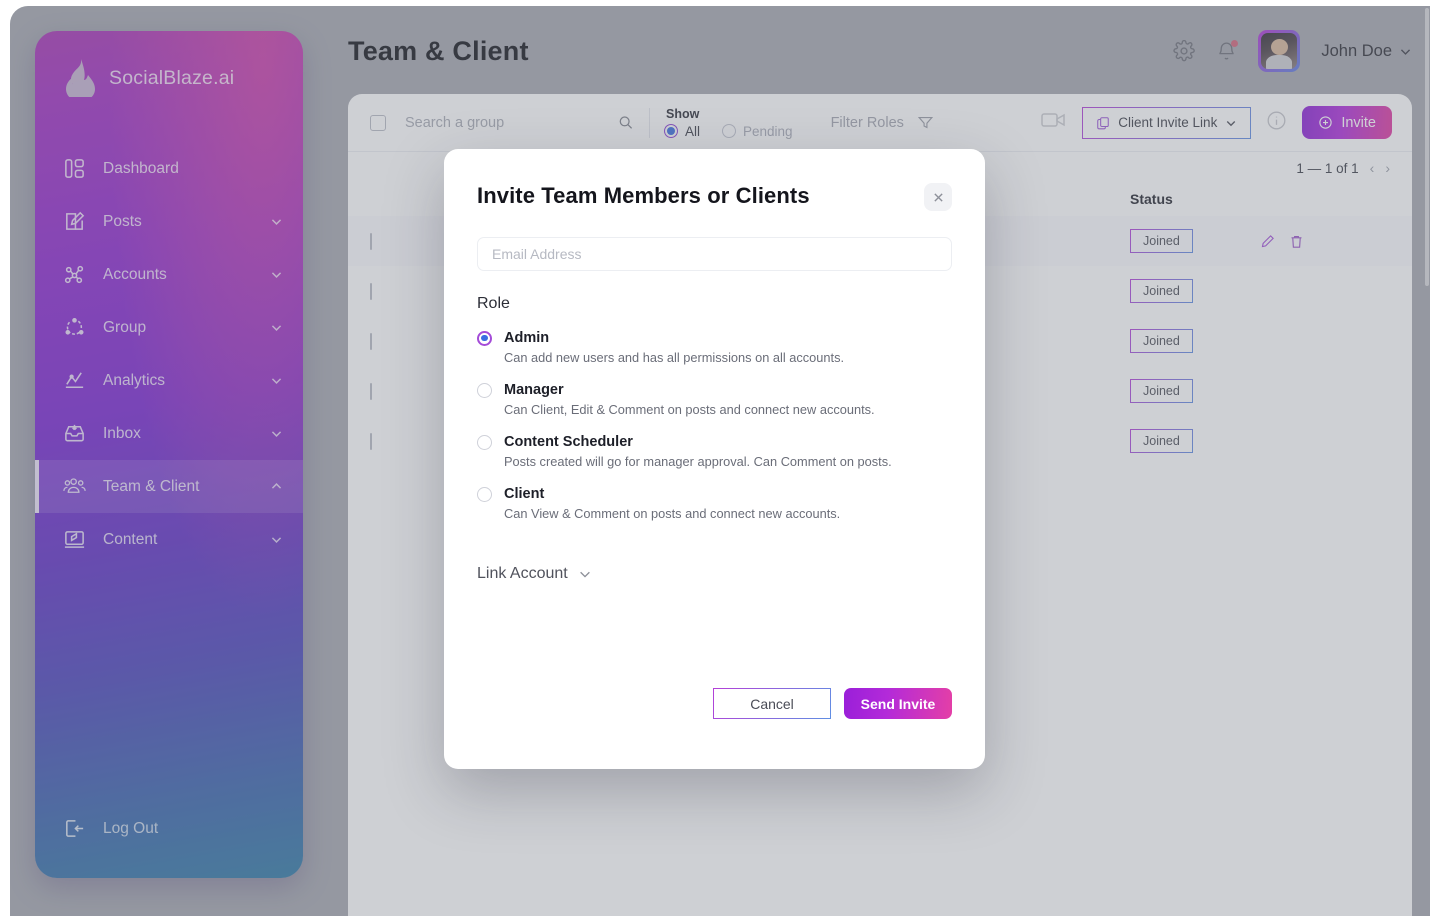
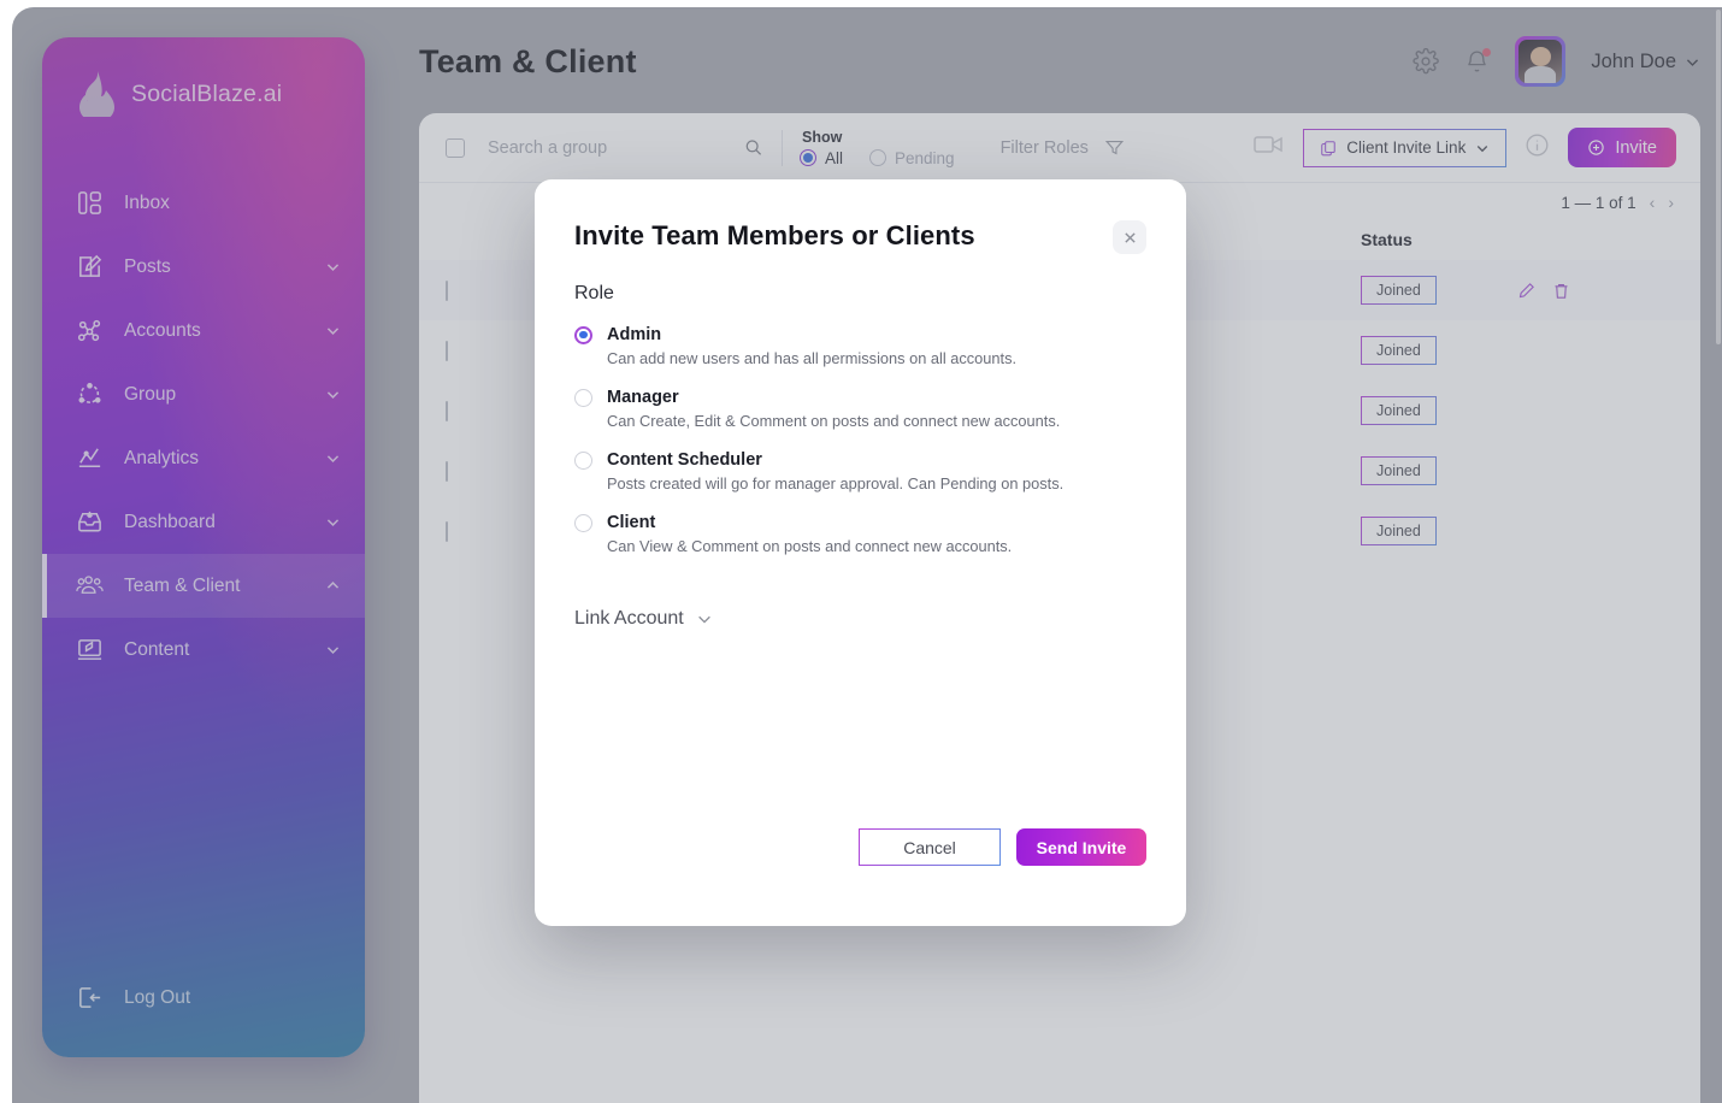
  SocialBlaze.ai
- Dashboard
+ Inbox
  Posts
  Accounts
  Group
  Analytics
- Inbox
+ Dashboard
  Team & Client
  Content
  Log Out
  Team & Client
  John Doe
  Search a group
  Show
  All
  Pending
  Filter Roles
  Client Invite Link
  Invite
  1 — 1 of 1
  ‹
  ›
  Status
  Joined
  Joined
  Joined
  Joined
  Joined
  Invite Team Members or Clients
- Email Address
  Role
  Admin
  Can add new users and has all permissions on all accounts.
  Manager
- Can Client, Edit & Comment on posts and connect new accounts.
+ Can Create, Edit & Comment on posts and connect new accounts.
  Content Scheduler
- Posts created will go for manager approval. Can Comment on posts.
+ Posts created will go for manager approval. Can Pending on posts.
  Client
  Can View & Comment on posts and connect new accounts.
  Link Account
  Cancel
  Send Invite
